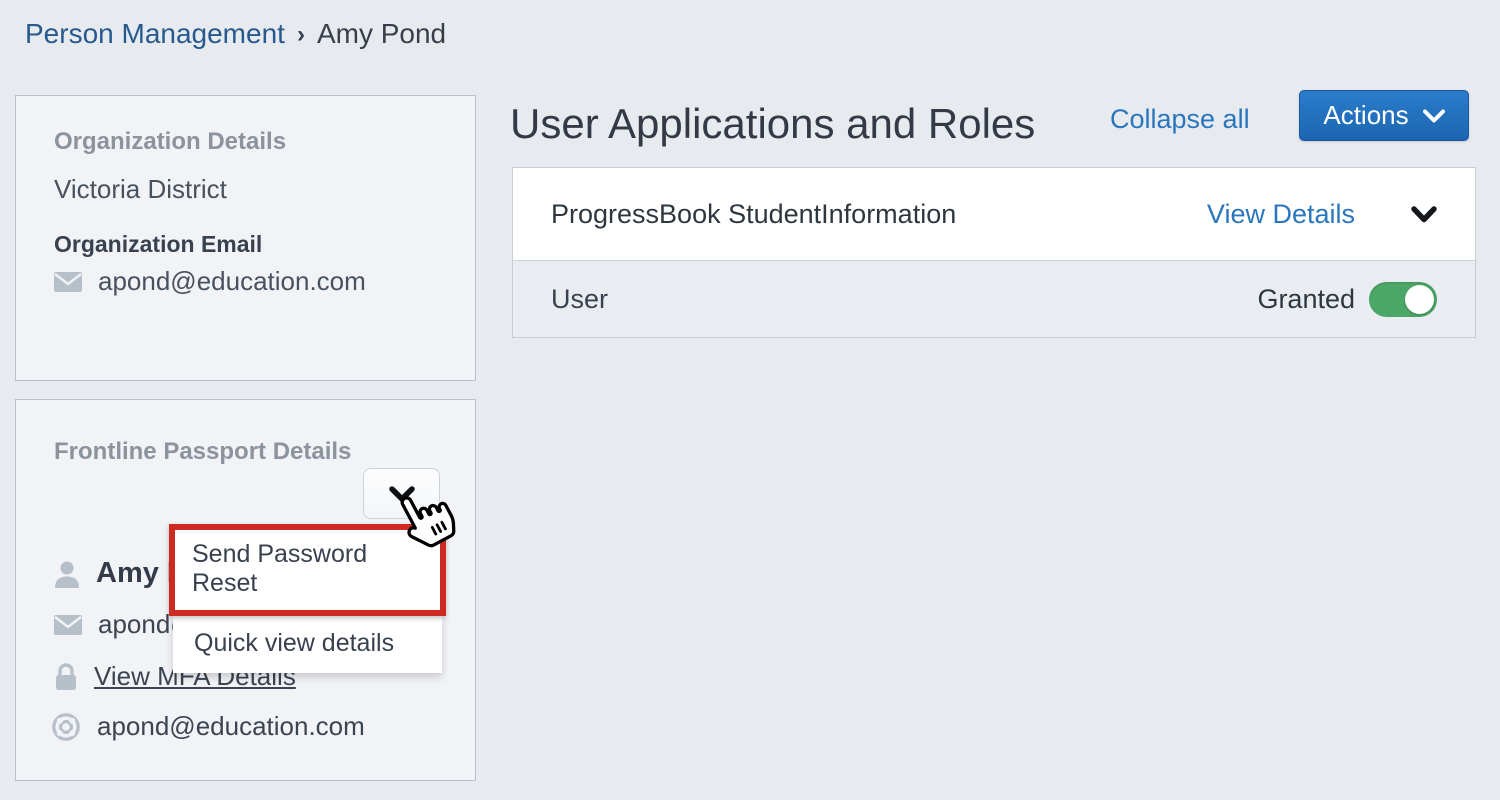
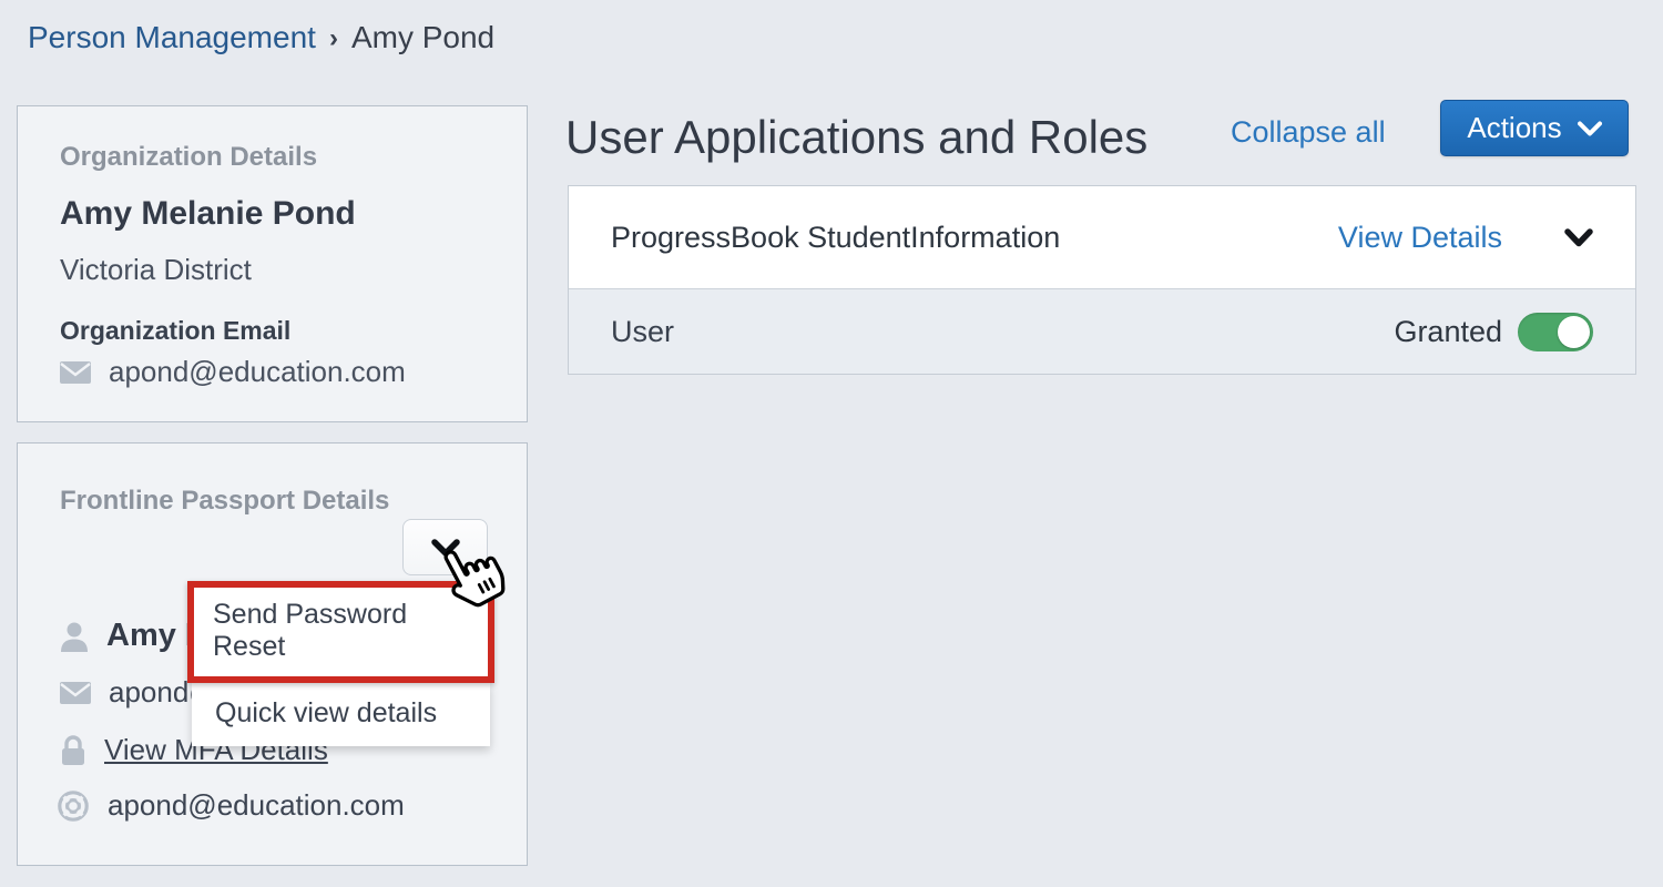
  Person Management
  ›
  Amy Pond
  Organization Details
+ Amy Melanie Pond
  Victoria District
  Organization Email
  apond@education.com
  Frontline Passport Details
  View MFA Details
  apond@education.com
  Send Password Reset
  Quick view details
  User Applications and Roles
  Collapse all
  Actions
  ProgressBook StudentInformation
  View Details
  User
  Granted
